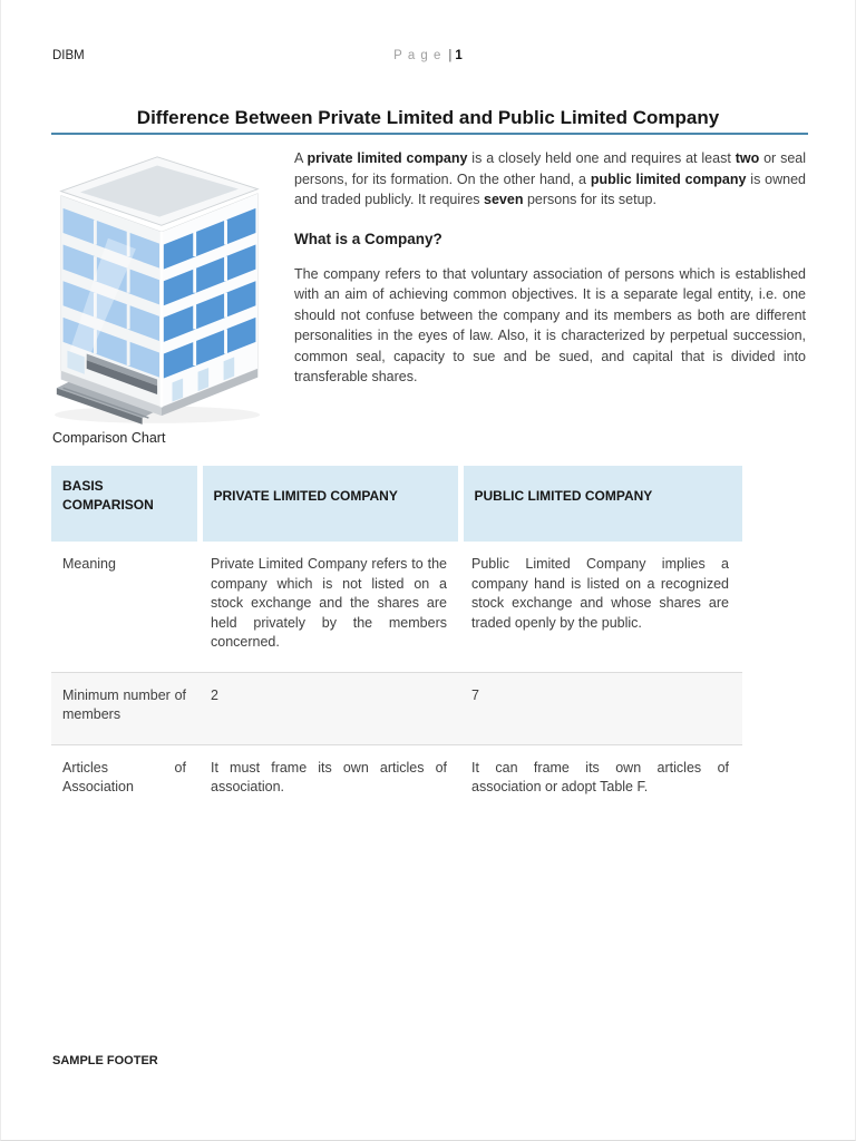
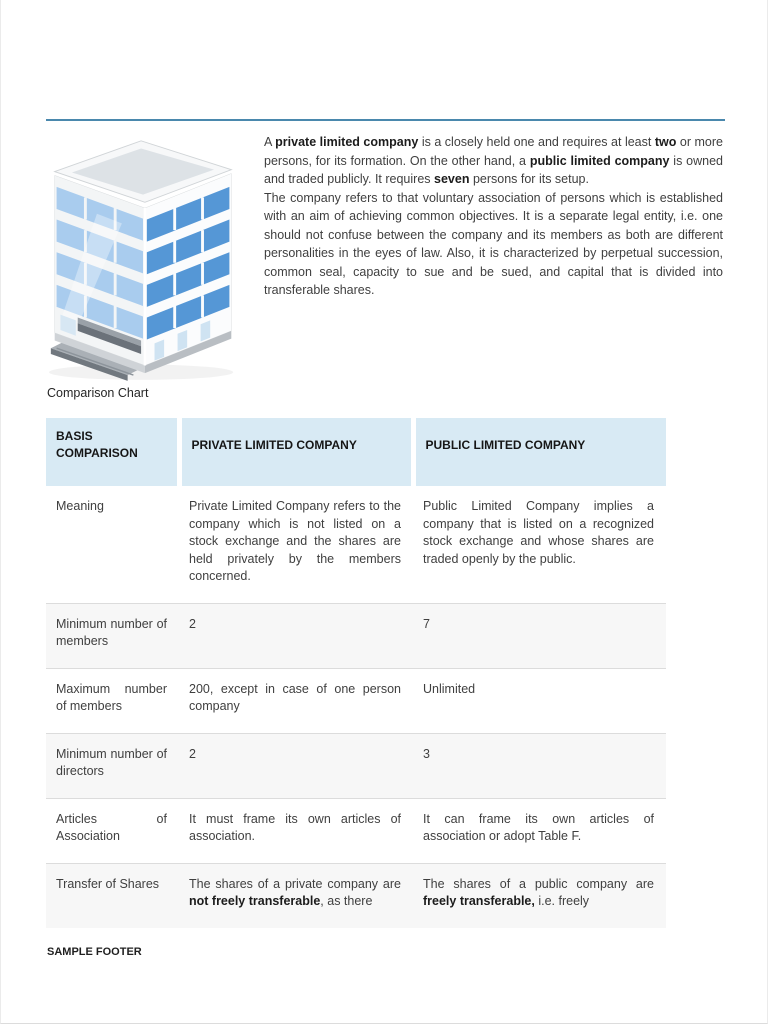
- DIBM
- P a g e | 1
- Difference Between Private Limited and Public Limited Company
  Comparison Chart
- A private limited company is a closely held one and requires at least two or seal persons, for its formation. On the other hand, a public limited company is owned and traded publicly. It requires seven persons for its setup.
+ A private limited company is a closely held one and requires at least two or more persons, for its formation. On the other hand, a public limited company is owned and traded publicly. It requires seven persons for its setup.
- What is a Company?
  The company refers to that voluntary association of persons which is established with an aim of achieving common objectives. It is a separate legal entity, i.e. one should not confuse between the company and its members as both are different personalities in the eyes of law. Also, it is characterized by perpetual succession, common seal, capacity to sue and be sued, and capital that is divided into transferable shares.
  BASIS COMPARISON	PRIVATE LIMITED COMPANY	PUBLIC LIMITED COMPANY
- Meaning	Private Limited Company refers to the company which is not listed on a stock exchange and the shares are held privately by the members concerned.	Public Limited Company implies a company hand is listed on a recognized stock exchange and whose shares are traded openly by the public.
+ Meaning	Private Limited Company refers to the company which is not listed on a stock exchange and the shares are held privately by the members concerned.	Public Limited Company implies a company that is listed on a recognized stock exchange and whose shares are traded openly by the public.
  Minimum number of members	2	7
+ Maximum number of members	200, except in case of one person company	Unlimited
+ Minimum number of directors	2	3
  Articles of Association	It must frame its own articles of association.	It can frame its own articles of association or adopt Table F.
+ Transfer of Shares	The shares of a private company are not freely transferable, as there	The shares of a public company are freely transferable, i.e. freely
  SAMPLE FOOTER
